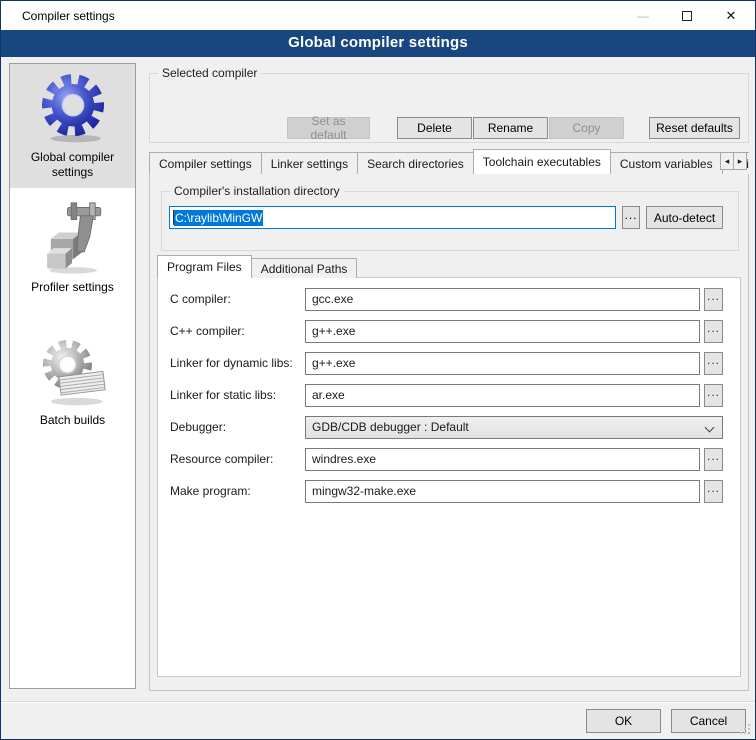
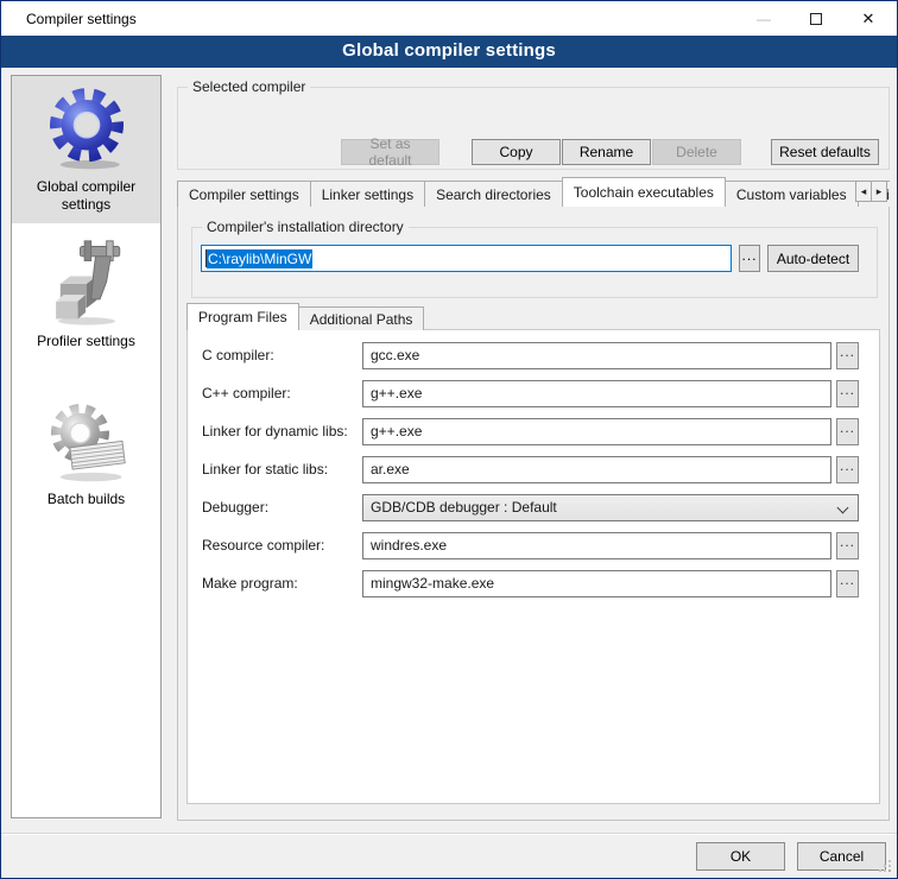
  Compiler settings
  —
  ✕
  Global compiler settings
  Global compiler settings
  Profiler settings
  Batch builds
  Selected compiler
  Set as default
- Delete
+ Copy
  Rename
- Copy
+ Delete
  Reset defaults
  Compiler settings
  Linker settings
  Search directories
  Toolchain executables
  Custom variables
  ◂
  ▸
  Compiler's installation directory
  C:\raylib\MinGW
  ...
  Auto-detect
  Program Files
  Additional Paths
  C compiler:
  gcc.exe
  ...
  C++ compiler:
  g++.exe
  ...
  Linker for dynamic libs:
  g++.exe
  ...
  Linker for static libs:
  ar.exe
  ...
  Debugger:
  GDB/CDB debugger : Default
  Resource compiler:
  windres.exe
  ...
  Make program:
  mingw32-make.exe
  ...
  OK
  Cancel
